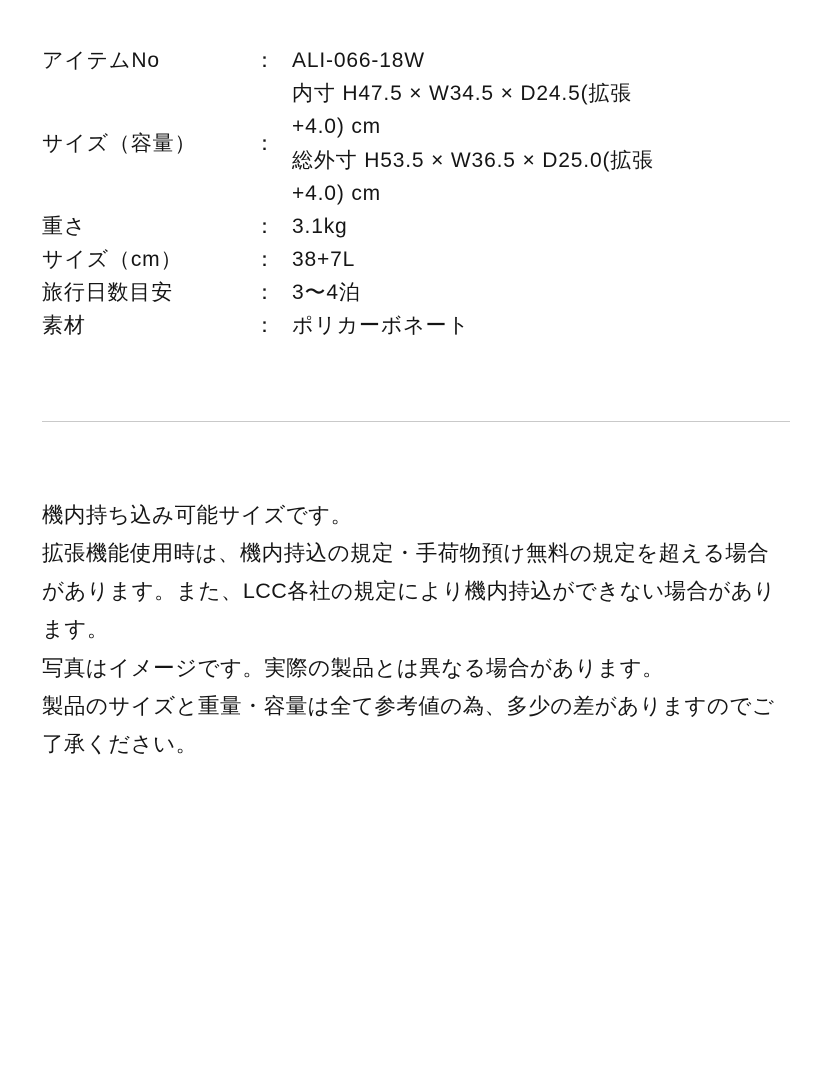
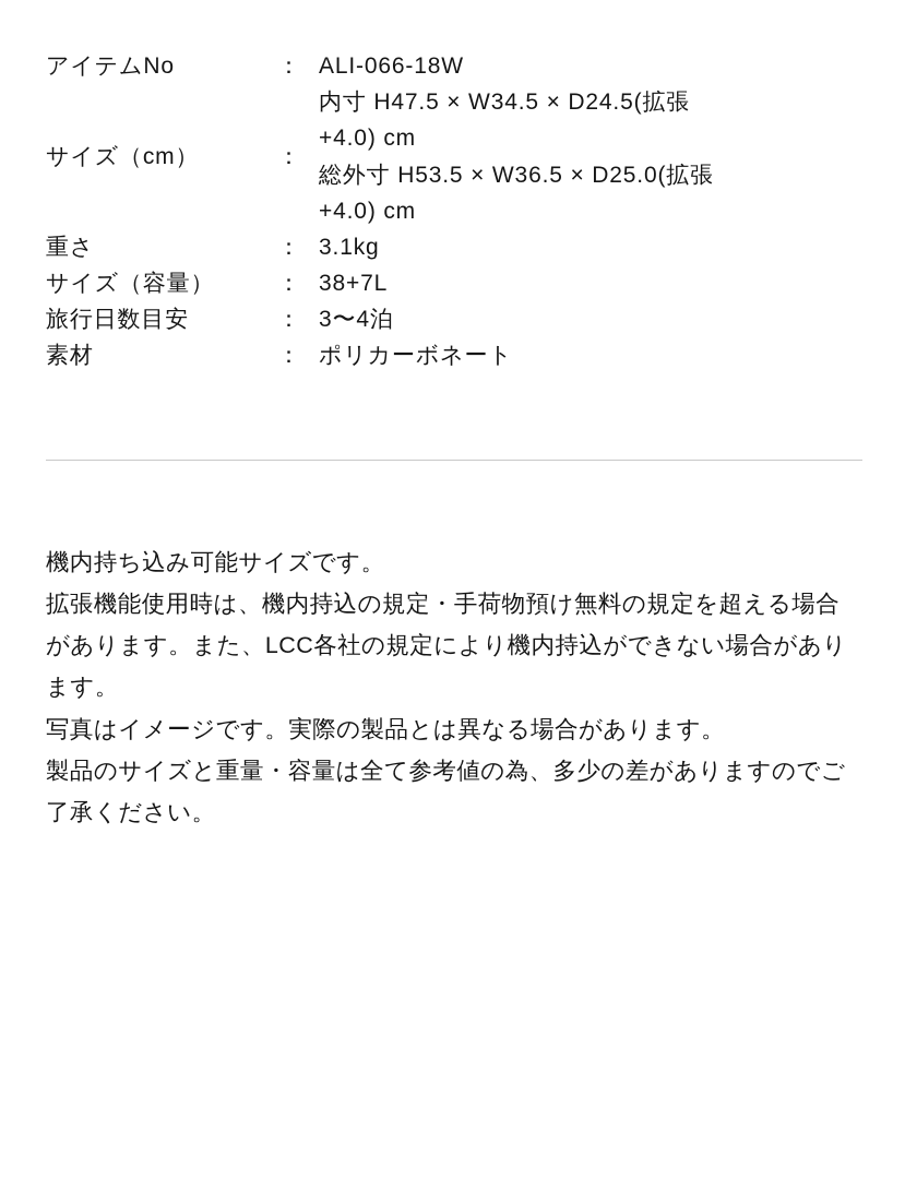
  アイテムNo	：	ALI-066-18W
- サイズ（容量）	：	内寸 H47.5 × W34.5 × D24.5(拡張 +4.0) cm 総外寸 H53.5 × W36.5 × D25.0(拡張 +4.0) cm
+ サイズ（cm）	：	内寸 H47.5 × W34.5 × D24.5(拡張 +4.0) cm 総外寸 H53.5 × W36.5 × D25.0(拡張 +4.0) cm
  重さ	：	3.1kg
- サイズ（cm）	：	38+7L
+ サイズ（容量）	：	38+7L
  旅行日数目安	：	3〜4泊
  素材	：	ポリカーボネート
  機内持ち込み可能サイズです。
  拡張機能使用時は、機内持込の規定・手荷物預け無料の規定を超える場合があります。また、LCC各社の規定により機内持込ができない場合があります。
  写真はイメージです。実際の製品とは異なる場合があります。
  製品のサイズと重量・容量は全て参考値の為、多少の差がありますのでご了承ください。
